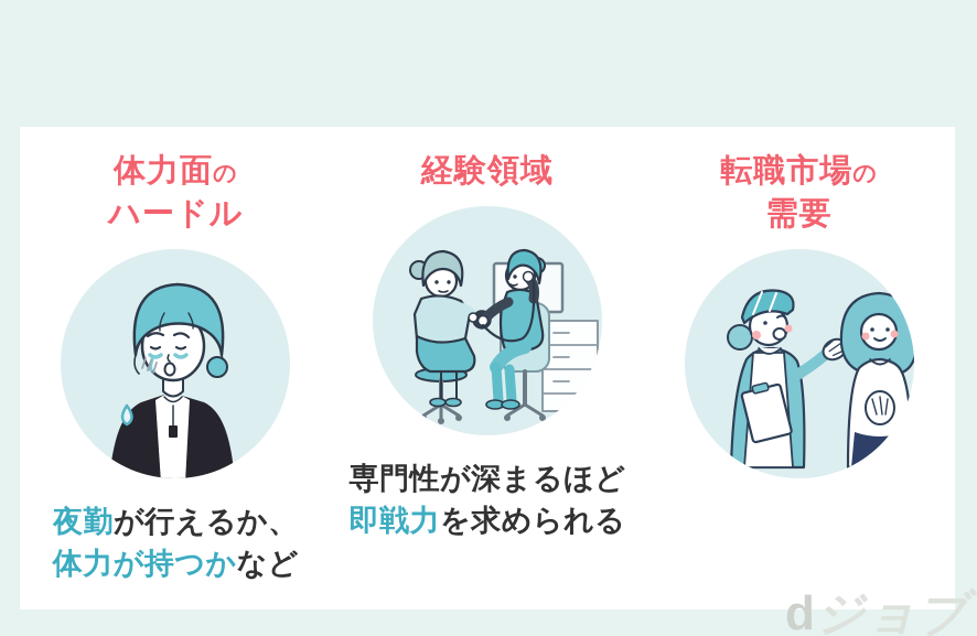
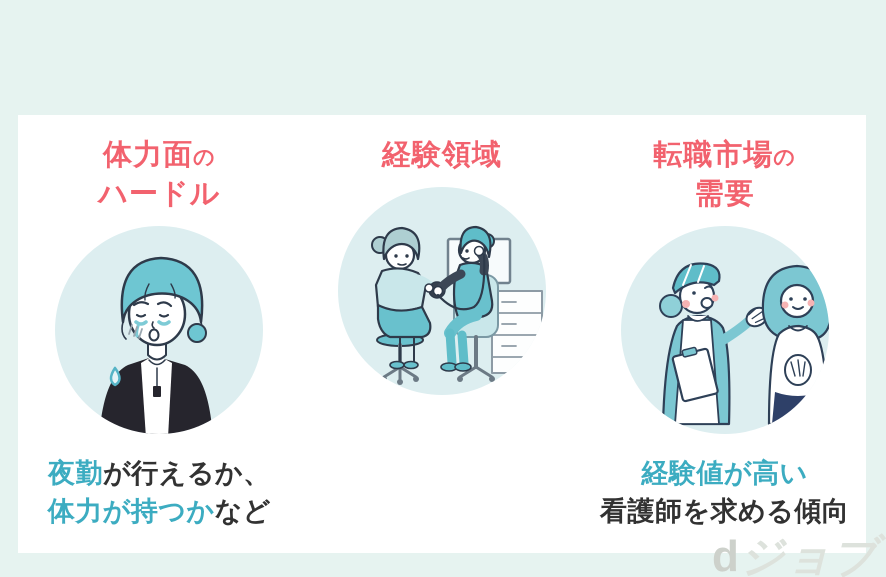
  体力面の
  ハードル
  夜勤が行えるか、
  体力が持つかなど
  経験領域
- 専門性が深まるほど
- 即戦力を求められる
  転職市場の
  需要
+ 経験値が高い
+ 看護師を求める傾向
  dジョブ
